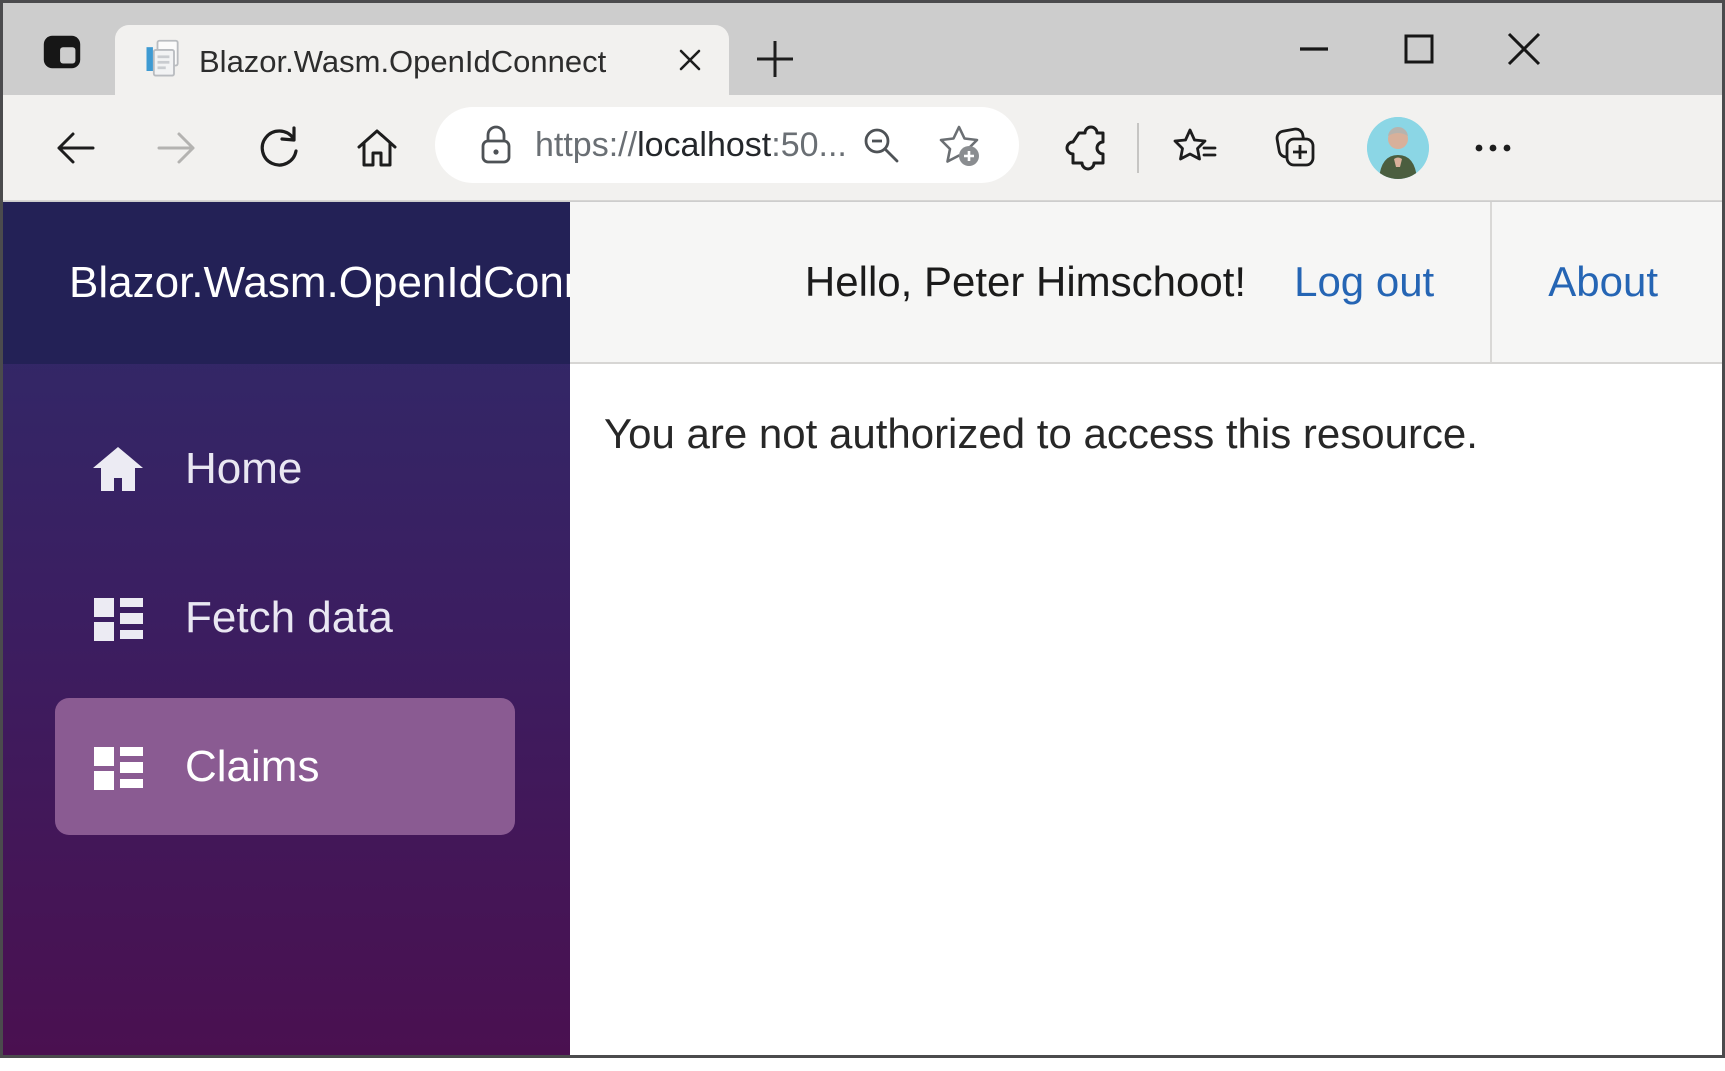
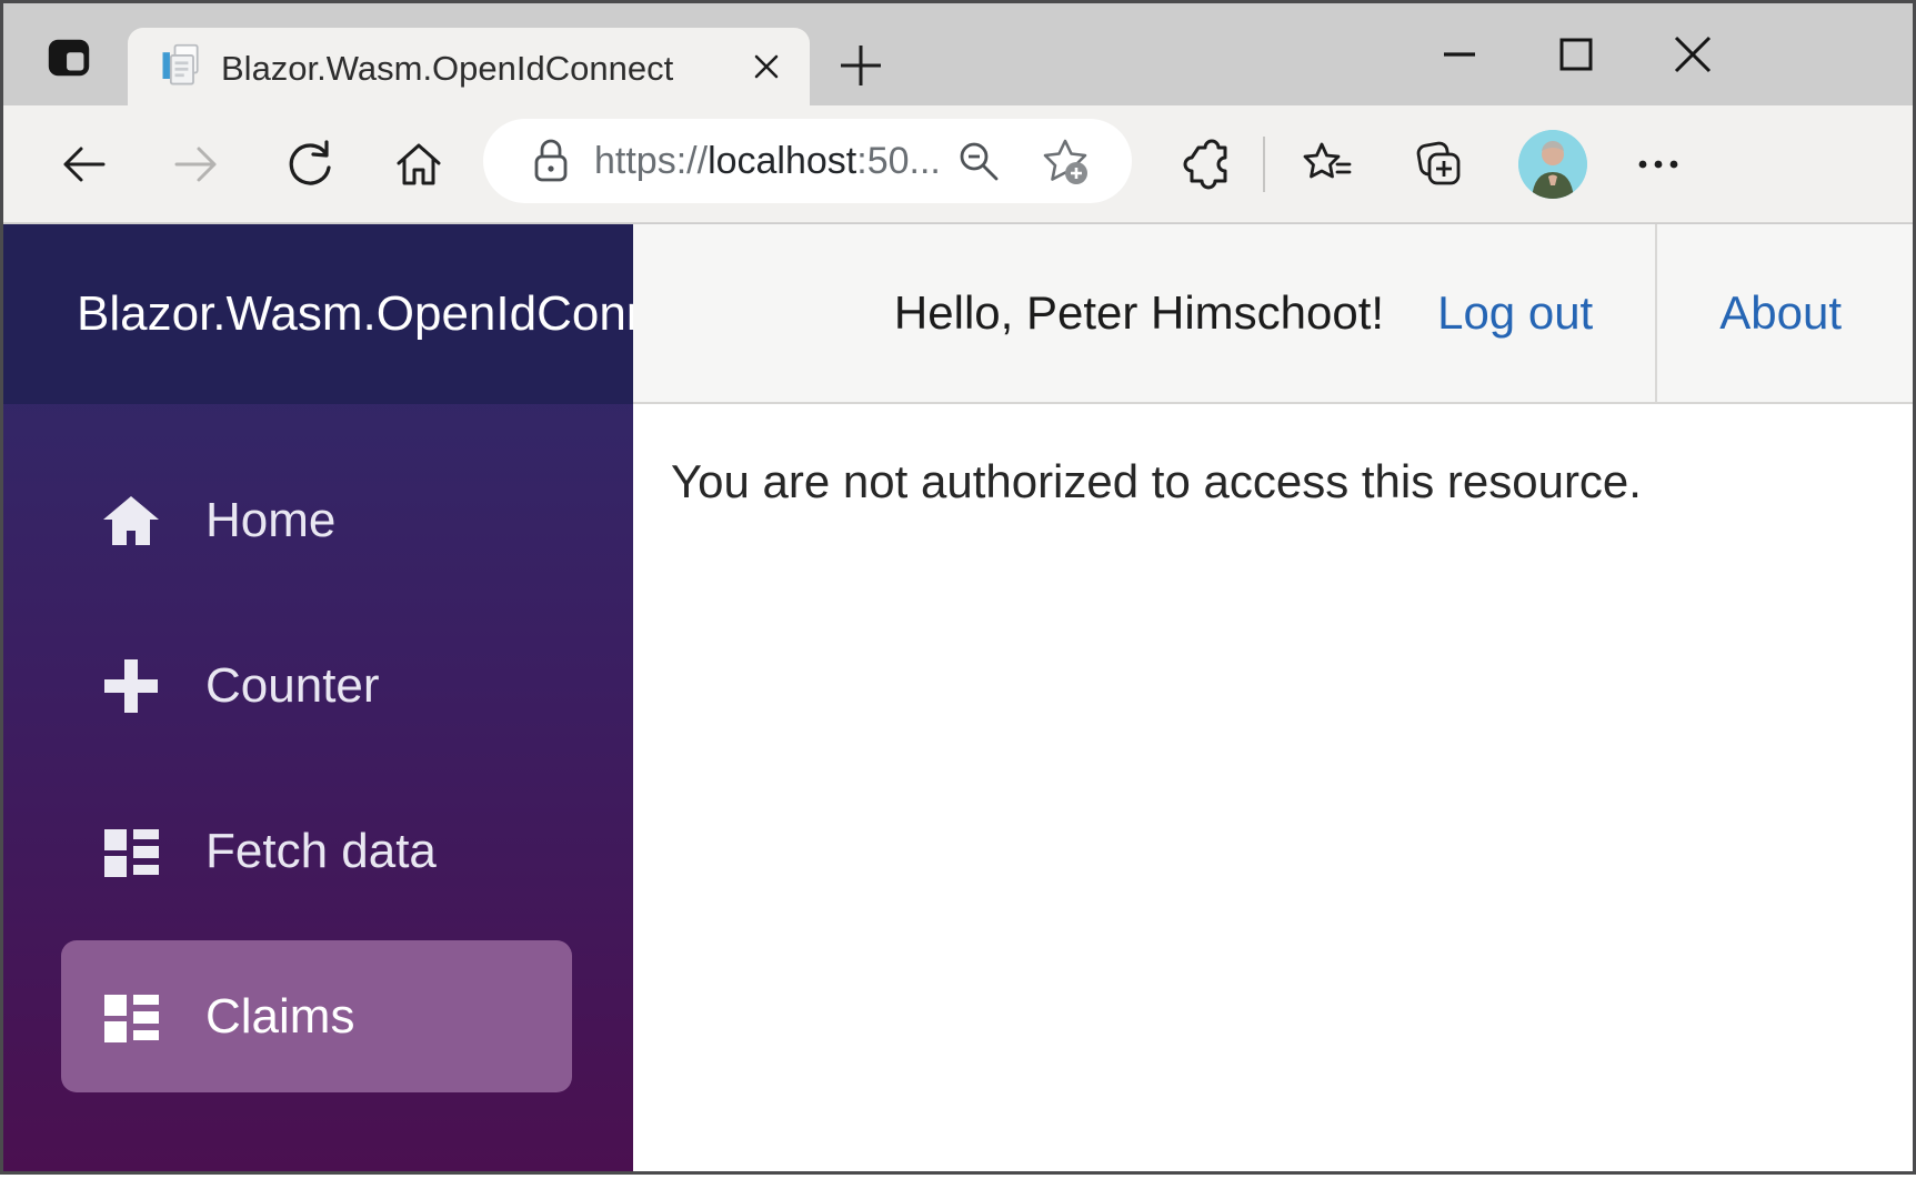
  Blazor.Wasm.OpenIdConnect
  https://localhost:50...
  Blazor.Wasm.OpenIdCon
  Home
+ Counter
  Fetch data
  Claims
  Hello, Peter Himschoot!
  Log out
  About
  You are not authorized to access this resource.
